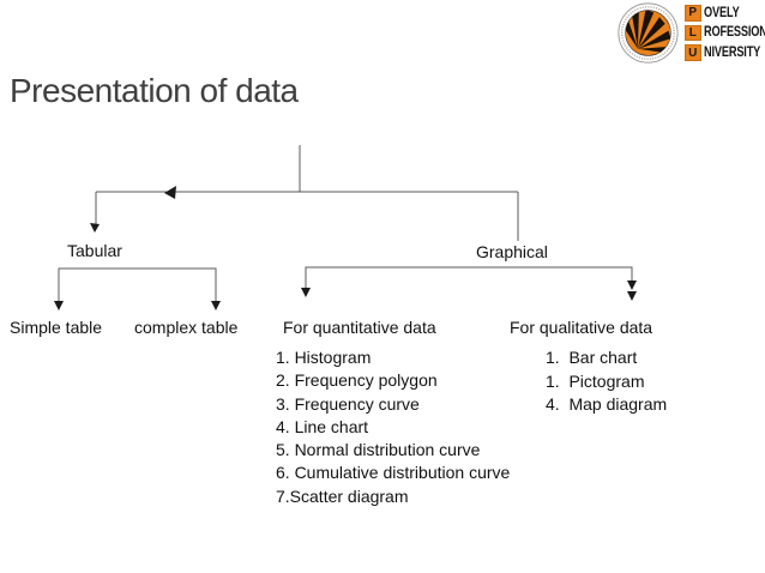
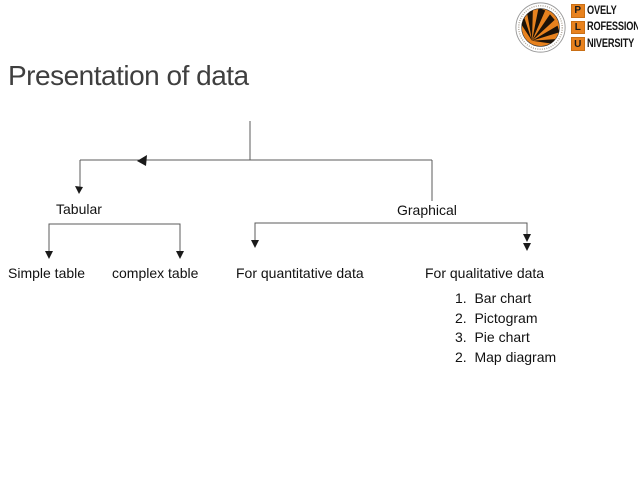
  P
  OVELY
  L
  ROFESSION
  U
  NIVERSITY
  Presentation of data
  Tabular
  Graphical
  Simple table
  complex table
  For quantitative data
  For qualitative data
- 1. Histogram
- 2. Frequency polygon
- 3. Frequency curve
- 4. Line chart
- 5. Normal distribution curve
- 6. Cumulative distribution curve
- 7.Scatter diagram
  1. Bar chart
- 1. Pictogram
+ 2. Pictogram
+ 3. Pie chart
- 4. Map diagram
+ 2. Map diagram
